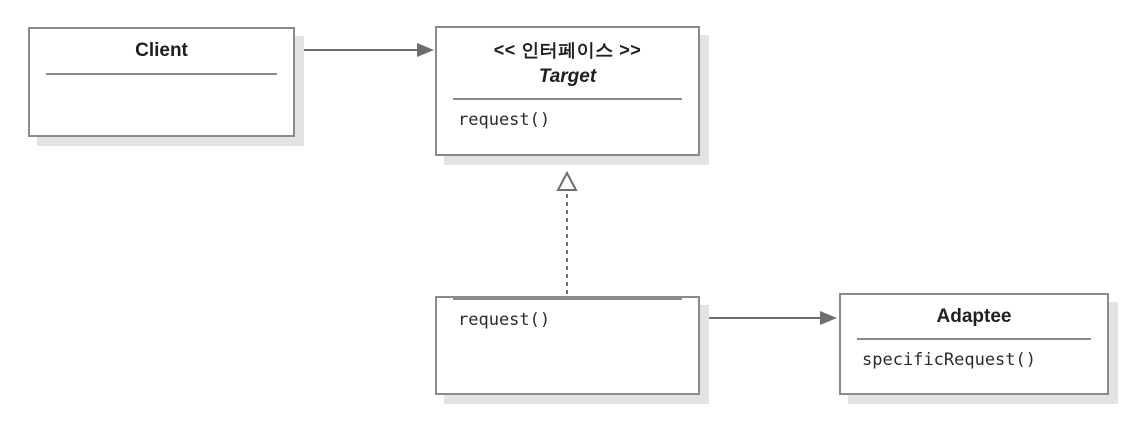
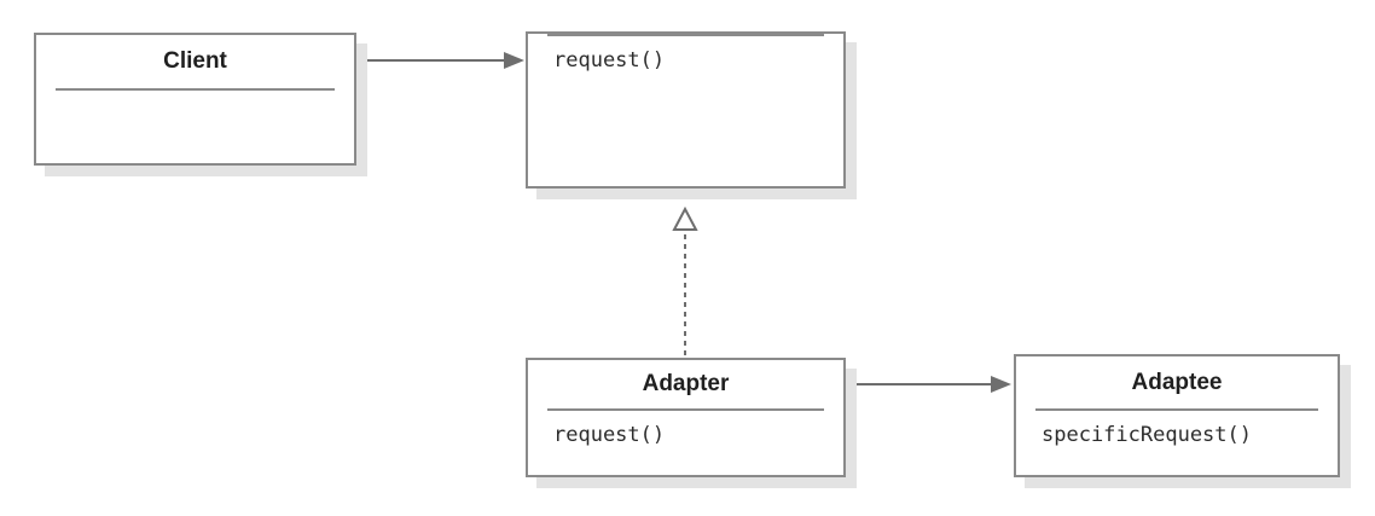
  Client
- << 인터페이스 >>
- Target
  request()
+ Adapter
  request()
  Adaptee
  specificRequest()
